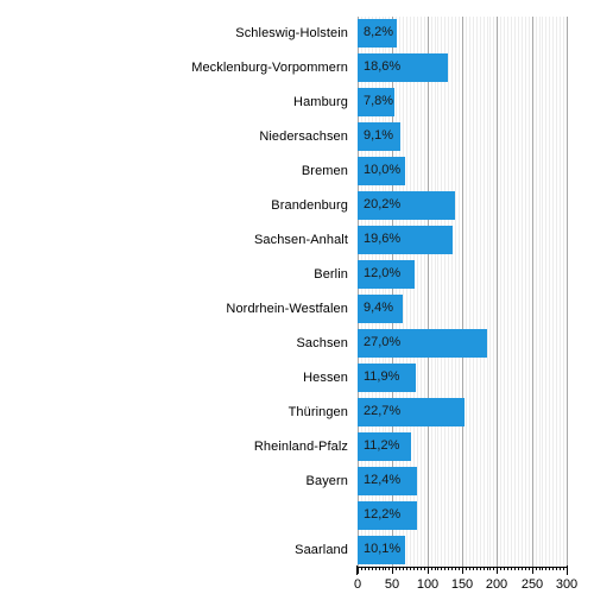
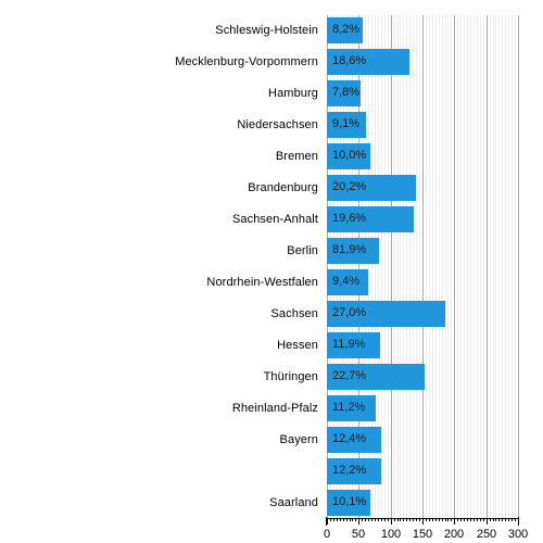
  Schleswig-Holstein
  Mecklenburg-Vorpommern
  Hamburg
  Niedersachsen
  Bremen
  Brandenburg
  Sachsen-Anhalt
  Berlin
  Nordrhein-Westfalen
  Sachsen
  Hessen
  Thüringen
  Rheinland-Pfalz
  Bayern
  Saarland
  8,2%
  18,6%
  7,8%
  9,1%
  10,0%
  20,2%
  19,6%
- 12,0%
+ 81,9%
  9,4%
  27,0%
  11,9%
  22,7%
  11,2%
  12,4%
  12,2%
  10,1%
  0
  50
  100
  150
  200
  250
  300
